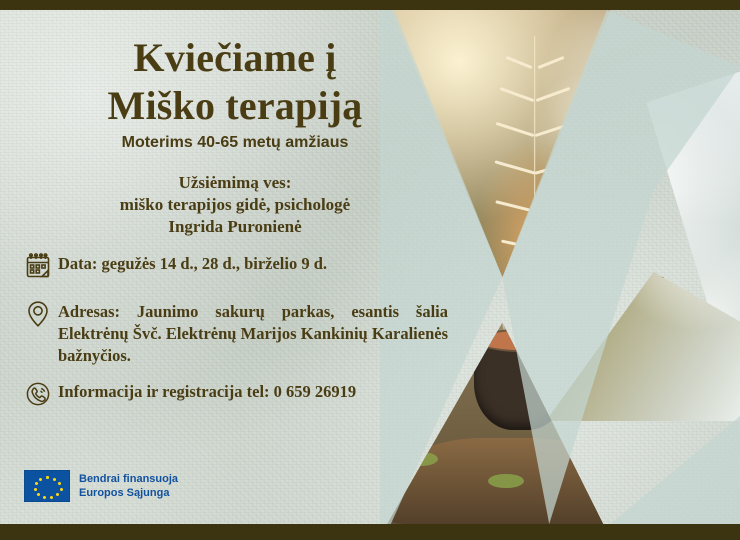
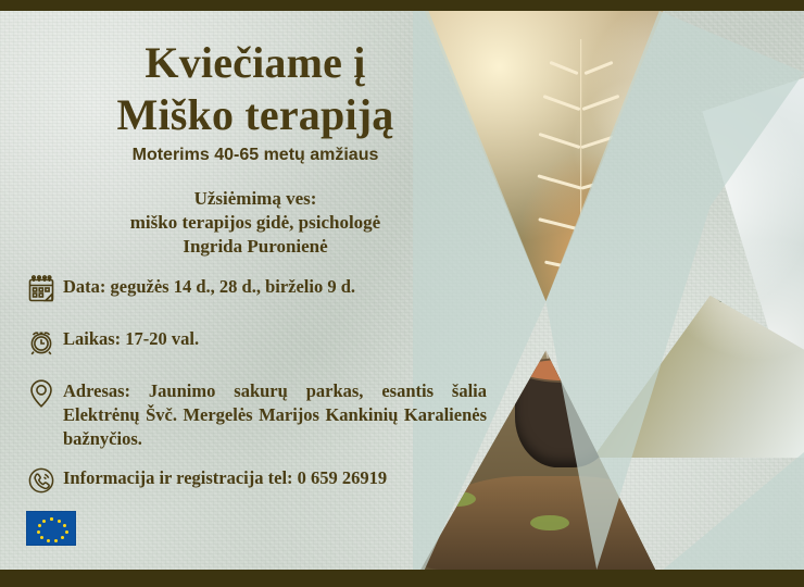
  Kviečiame į
  Miško terapiją
  Moterims 40-65 metų amžiaus
  Užsiėmimą ves:
  miško terapijos gidė, psichologė
  Ingrida Puronienė
  Data: gegužės 14 d., 28 d., birželio 9 d.
+ Laikas: 17-20 val.
- Adresas: Jaunimo sakurų parkas, esantis šalia Elektrėnų Švč. Elektrėnų Marijos Kankinių Karalienės bažnyčios.
+ Adresas: Jaunimo sakurų parkas, esantis šalia Elektrėnų Švč. Mergelės Marijos Kankinių Karalienės bažnyčios.
  Informacija ir registracija tel: 0 659 26919
- Bendrai finansuoja
- Europos Sąjunga
